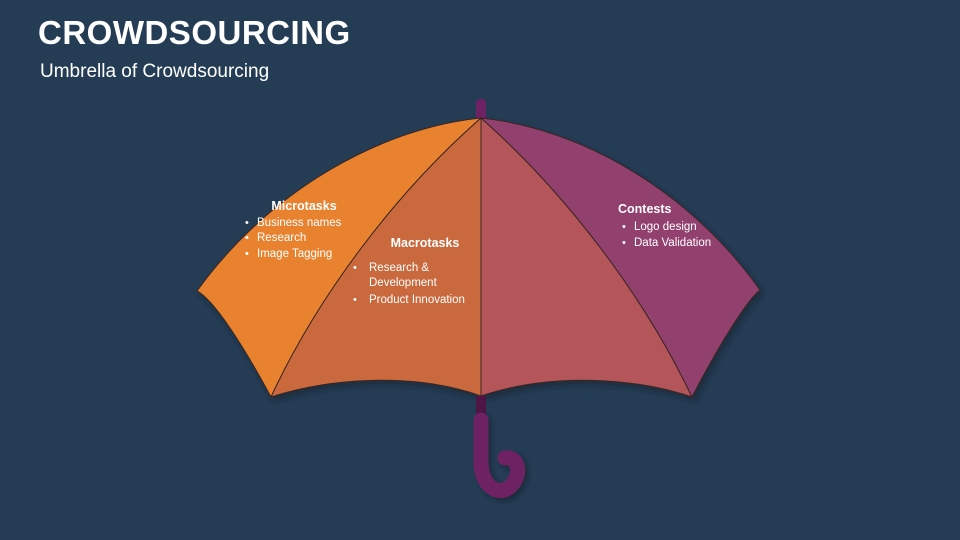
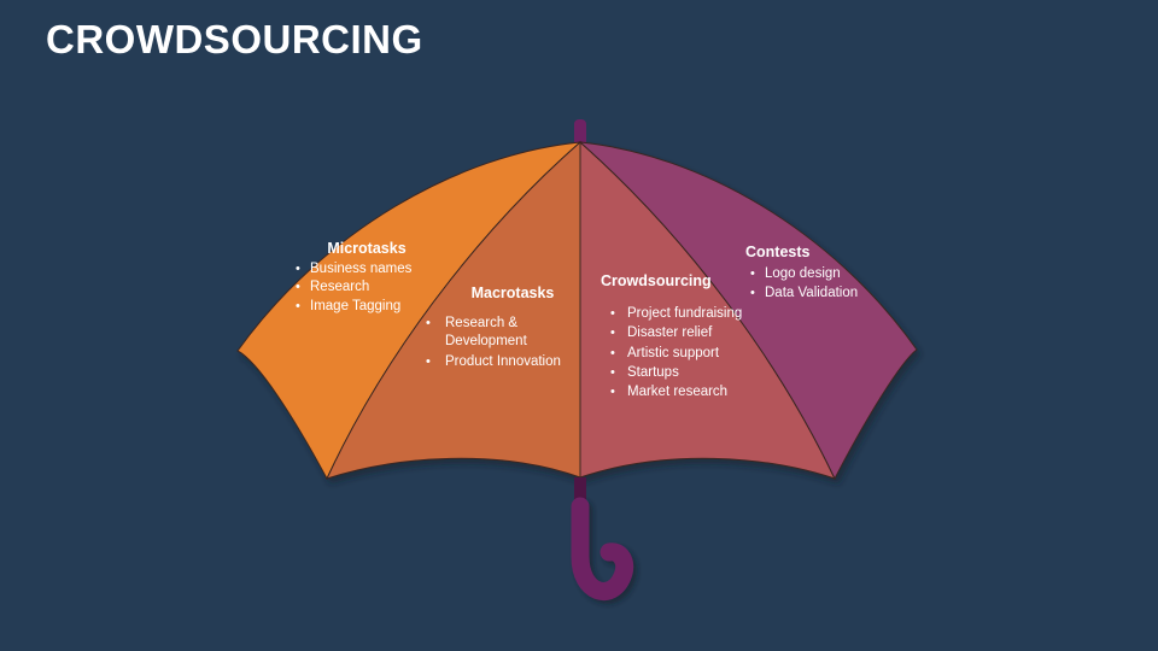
  CROWDSOURCING
- Umbrella of Crowdsourcing
  Microtasks
  Business names
  Research
  Image Tagging
  Macrotasks
  Research & Development
  Product Innovation
+ Crowdsourcing
+ Project fundraising
+ Disaster relief
+ Artistic support
+ Startups
+ Market research
  Contests
  Logo design
  Data Validation
